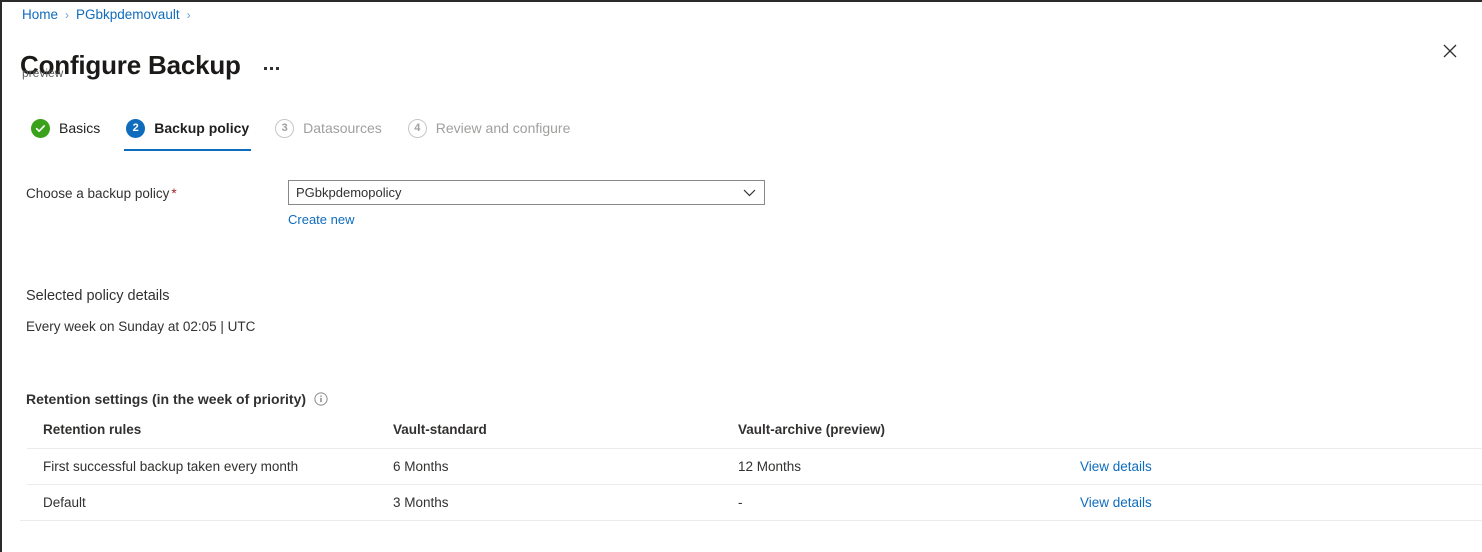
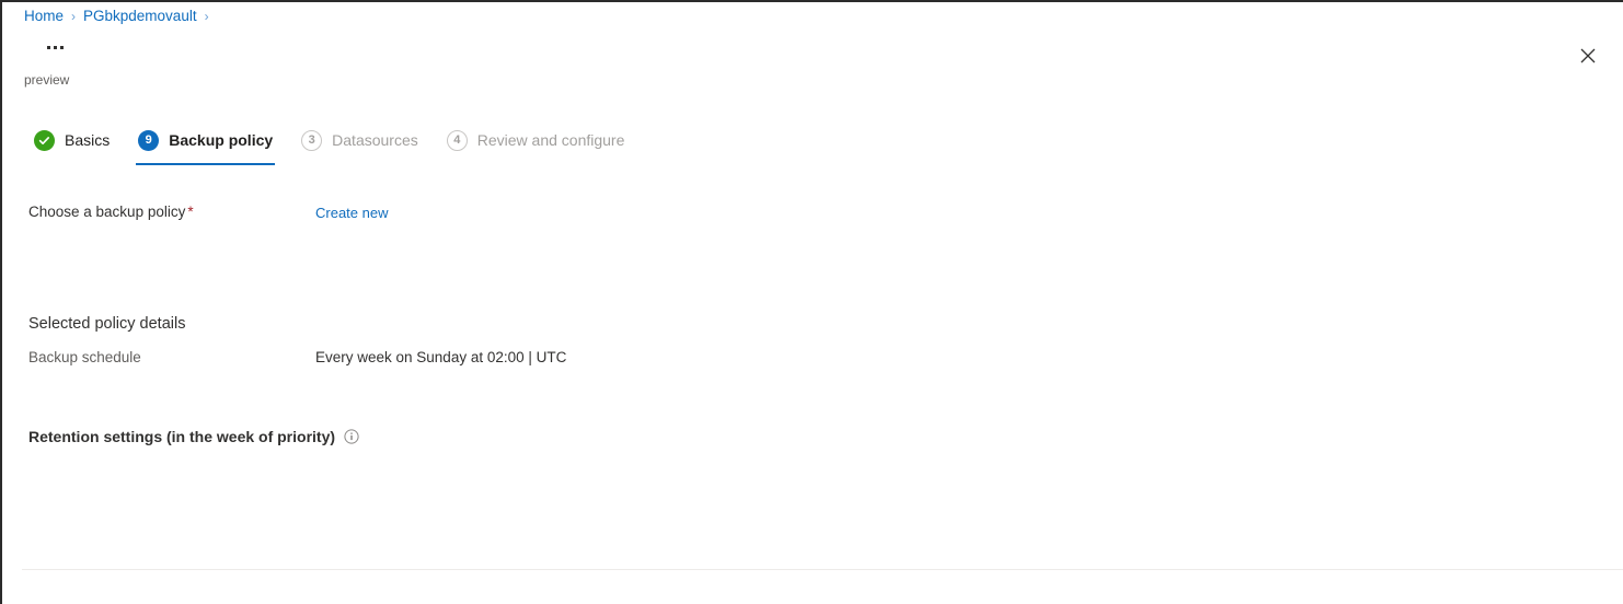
  Home
  ›
  PGbkpdemovault
  ›
- Configure Backup
  preview
  Basics
- 2
+ 9
  Backup policy
  3
  Datasources
  4
  Review and configure
  Choose a backup policy *
- PGbkpdemopolicy
  Create new
  Selected policy details
+ Backup schedule
- Every week on Sunday at 02:05 | UTC
+ Every week on Sunday at 02:00 | UTC
  Retention settings (in the week of priority)
- Retention rules	Vault-standard	Vault-archive (preview)
- First successful backup taken every month	6 Months	12 Months	View details
- Default	3 Months	-	View details
